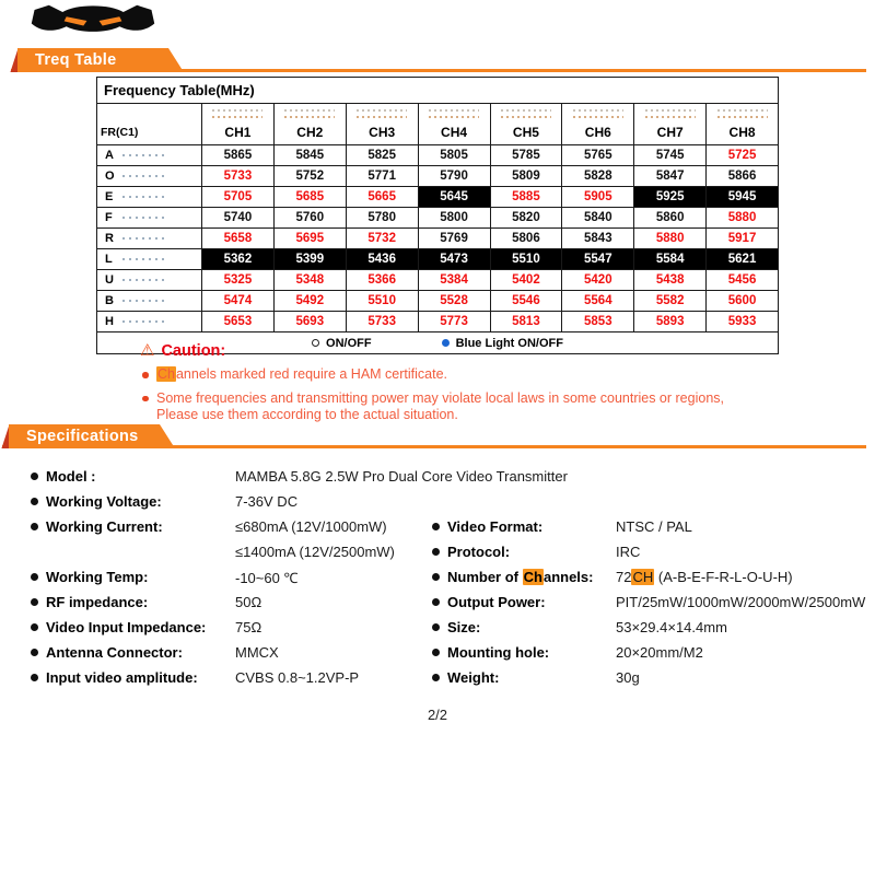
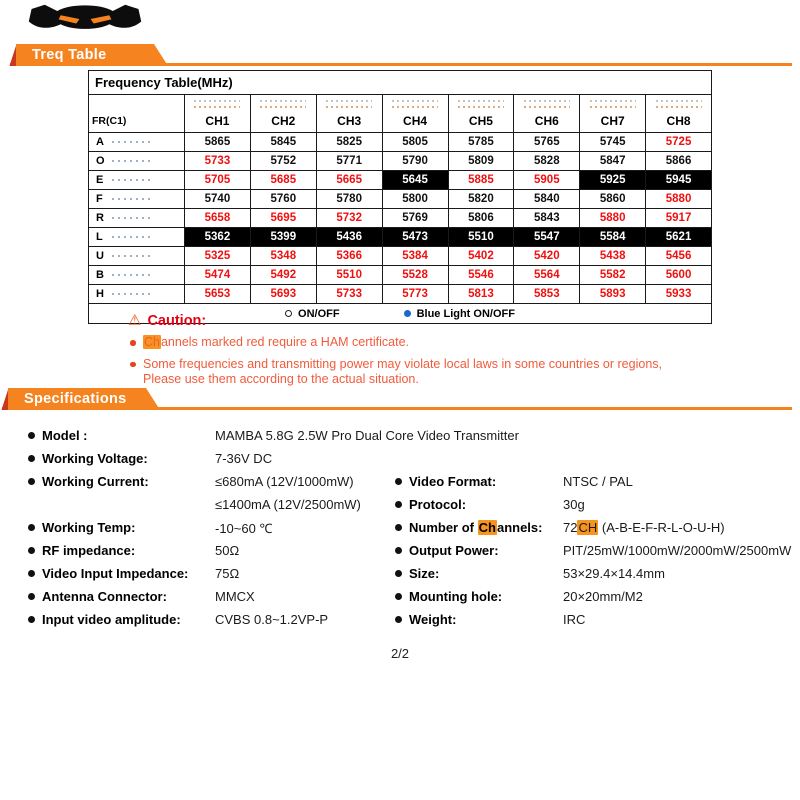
  Treq Table
  Frequency Table(MHz)
  FR(C1)	CH1	CH2	CH3	CH4	CH5	CH6	CH7	CH8
  A	5865	5845	5825	5805	5785	5765	5745	5725
  O	5733	5752	5771	5790	5809	5828	5847	5866
  E	5705	5685	5665	5645	5885	5905	5925	5945
  F	5740	5760	5780	5800	5820	5840	5860	5880
  R	5658	5695	5732	5769	5806	5843	5880	5917
  L	5362	5399	5436	5473	5510	5547	5584	5621
  U	5325	5348	5366	5384	5402	5420	5438	5456
  B	5474	5492	5510	5528	5546	5564	5582	5600
  H	5653	5693	5733	5773	5813	5853	5893	5933
  ON/OFF Blue Light ON/OFF
  ⚠
  Caution:
  Channels marked red require a HAM certificate.
  Some frequencies and transmitting power may violate local laws in some countries or regions,
  Please use them according to the actual situation.
  Specifications
  Model :
  MAMBA 5.8G 2.5W Pro Dual Core Video Transmitter
  Working Voltage:
  7-36V DC
  Working Current:
  ≤680mA (12V/1000mW)
  Video Format:
  NTSC / PAL
  ≤1400mA (12V/2500mW)
  Protocol:
- IRC
+ 30g
  Working Temp:
  -10~60 ℃
  Number of Channels:
  72CH (A-B-E-F-R-L-O-U-H)
  RF impedance:
  50Ω
  Output Power:
  PIT/25mW/1000mW/2000mW/2500mW
  Video Input Impedance:
  75Ω
  Size:
  53×29.4×14.4mm
  Antenna Connector:
  MMCX
  Mounting hole:
  20×20mm/M2
  Input video amplitude:
  CVBS 0.8~1.2VP-P
  Weight:
- 30g
+ IRC
  2/2
